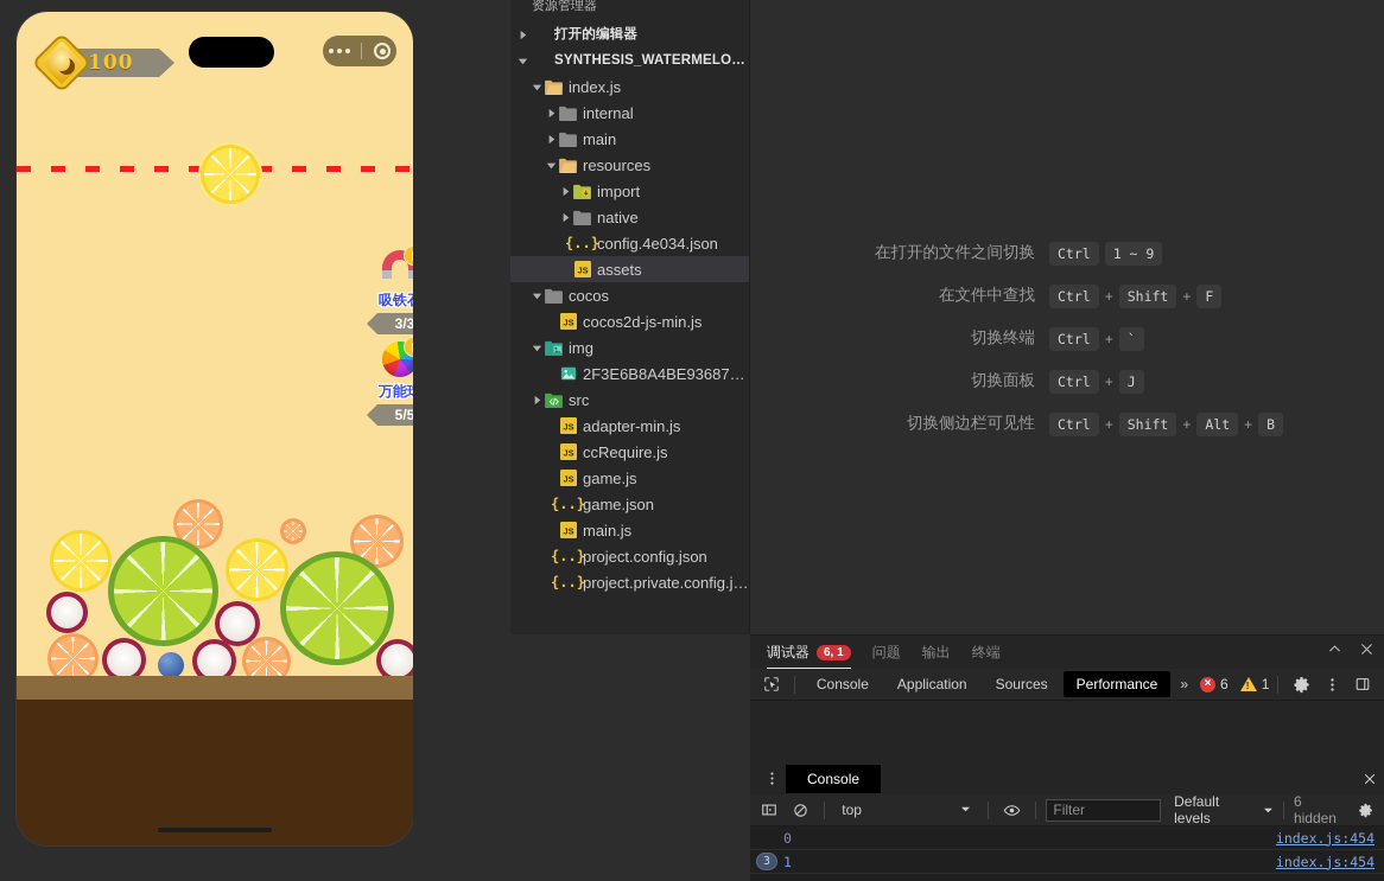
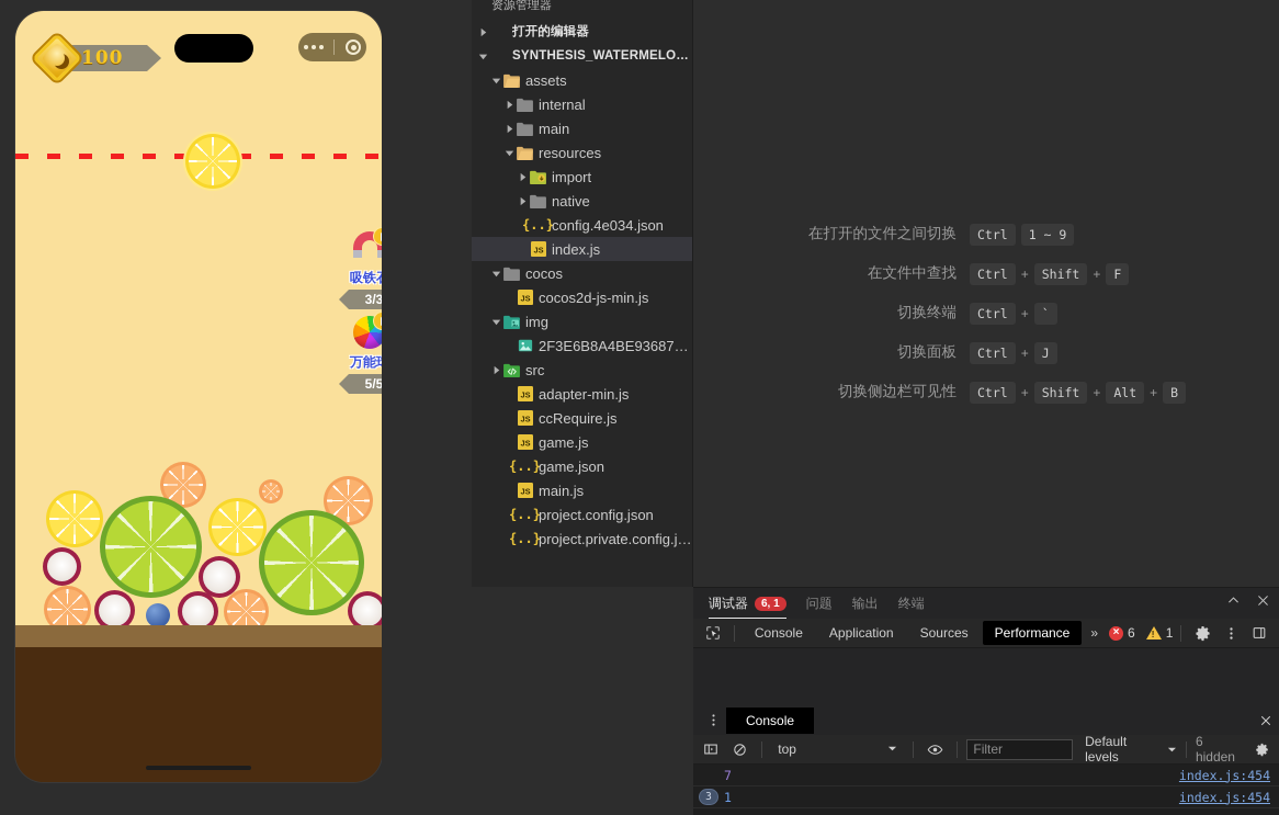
  100
  3/3
  5/5
  资源管理器
  打开的编辑器
  SYNTHESIS_WATERMELON-
- index.js
+ assets
  internal
  main
  resources
  import
  native
  {..}
  config.4e034.json
  JS
- assets
+ index.js
  cocos
  JS
  cocos2d-js-min.js
  img
  2F3E6B8A4BE936870...
  src
  JS
  adapter-min.js
  JS
  ccRequire.js
  JS
  game.js
  {..}
  game.json
  JS
  main.js
  {..}
  project.config.json
  {..}
  project.private.config.js..
  在打开的文件之间切换
  Ctrl
  1 ~ 9
  在文件中查找
  Ctrl
  +
  Shift
  +
  F
  切换终端
  Ctrl
  +
  `
  切换面板
  Ctrl
  +
  J
  切换侧边栏可见性
  Ctrl
  +
  Shift
  +
  Alt
  +
  B
  调试器
  6, 1
  问题
  输出
  终端
  Console
  Application
  Sources
  Performance
  »
  ×
  6
  !
  1
  Console
  top
  Filter
  Default levels
  6 hidden
- 0
+ 7
  index.js:454
  3
  1
  index.js:454
